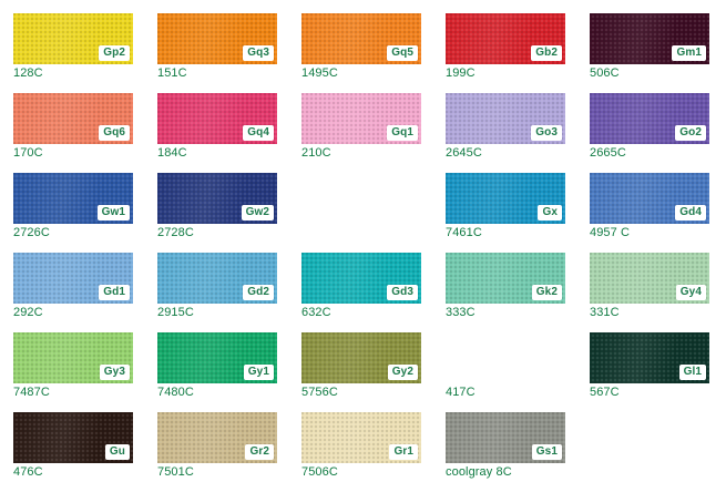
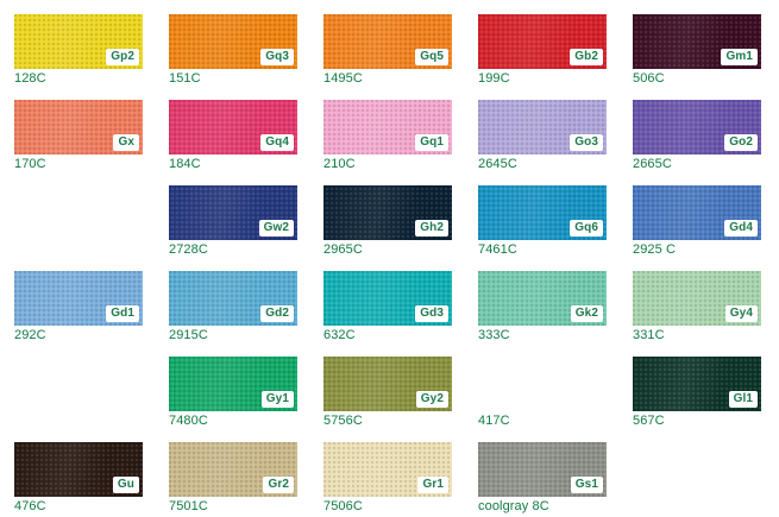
  Gp2
  128C
  Gq3
  151C
  Gq5
  1495C
  Gb2
  199C
  Gm1
  506C
- Gq6
+ Gx
  170C
  Gq4
  184C
  Gq1
  210C
  Go3
  2645C
  Go2
  2665C
- Gw1
- 2726C
  Gw2
  2728C
+ Gh2
+ 2965C
- Gx
+ Gq6
  7461C
  Gd4
- 4957 C
+ 2925 C
  Gd1
  292C
  Gd2
  2915C
  Gd3
  632C
  Gk2
  333C
  Gy4
  331C
- Gy3
- 7487C
  Gy1
  7480C
  Gy2
  5756C
  417C
  Gl1
  567C
  Gu
  476C
  Gr2
  7501C
  Gr1
  7506C
  Gs1
  coolgray 8C
